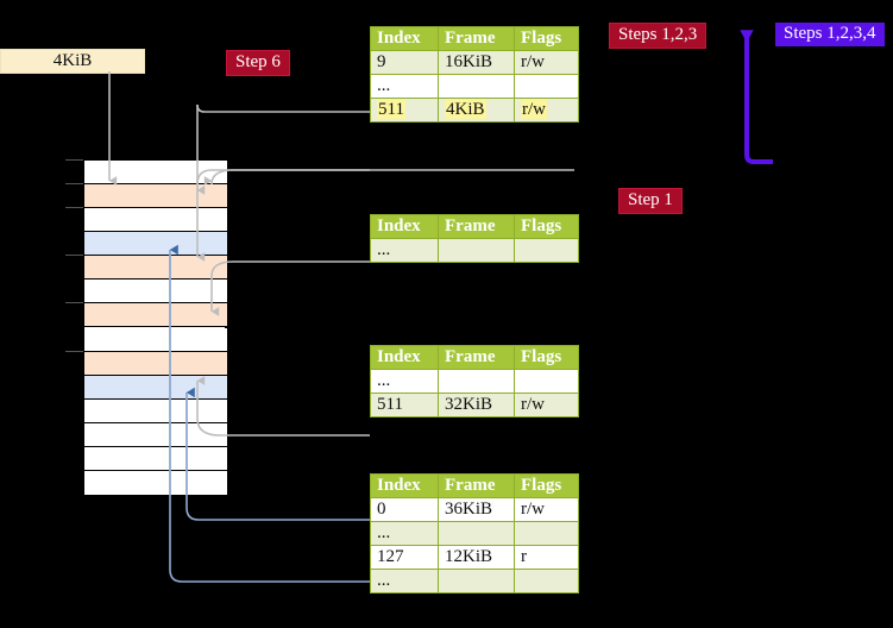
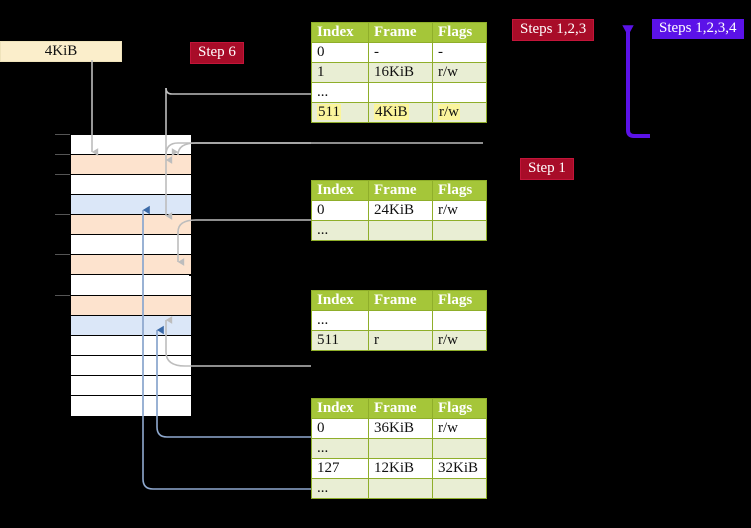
  4KiB
  Step 6
  Steps 1,2,3
  Steps 1,2,3,4
  Step 1
  Index	Frame	Flags
+ 0	-	-
- 9	16KiB	r/w
+ 1	16KiB	r/w
  ...
  511	4KiB	r/w
  Index	Frame	Flags
+ 0	24KiB	r/w
  ...
  Index	Frame	Flags
  ...
- 511	32KiB	r/w
+ 511	r	r/w
  Index	Frame	Flags
  0	36KiB	r/w
  ...
- 127	12KiB	r
+ 127	12KiB	32KiB
  ...
